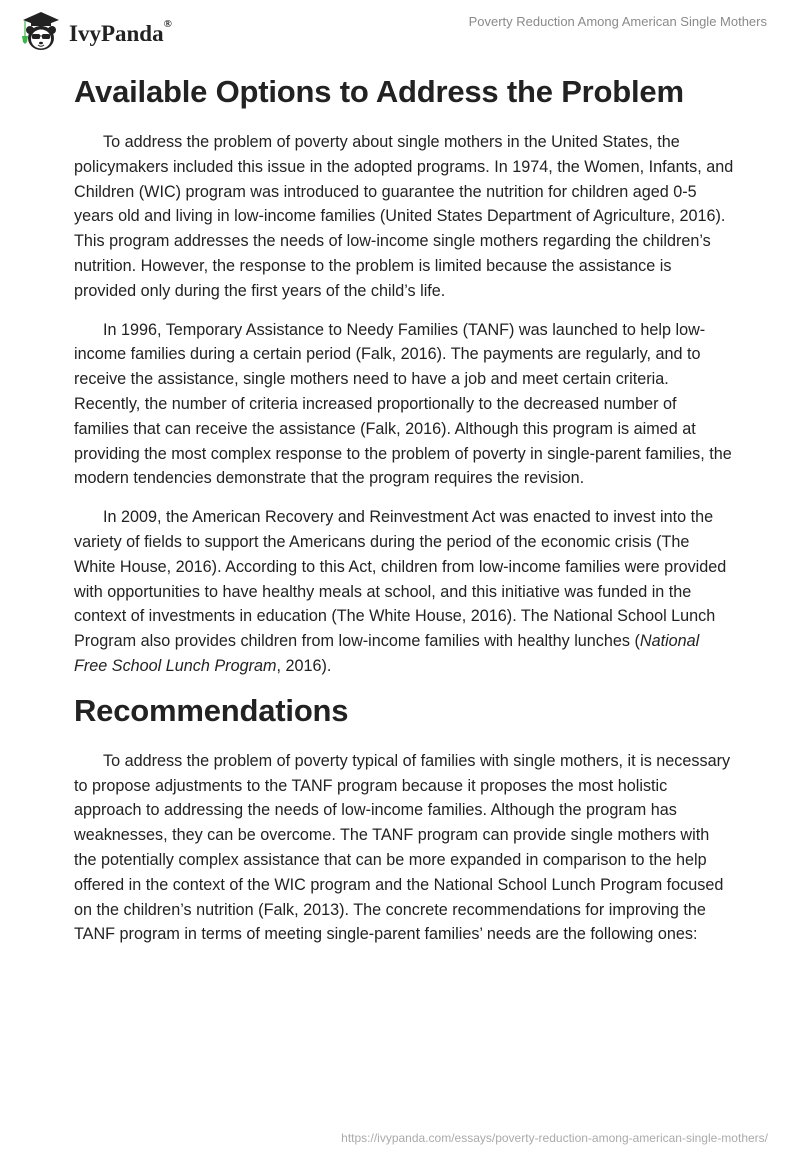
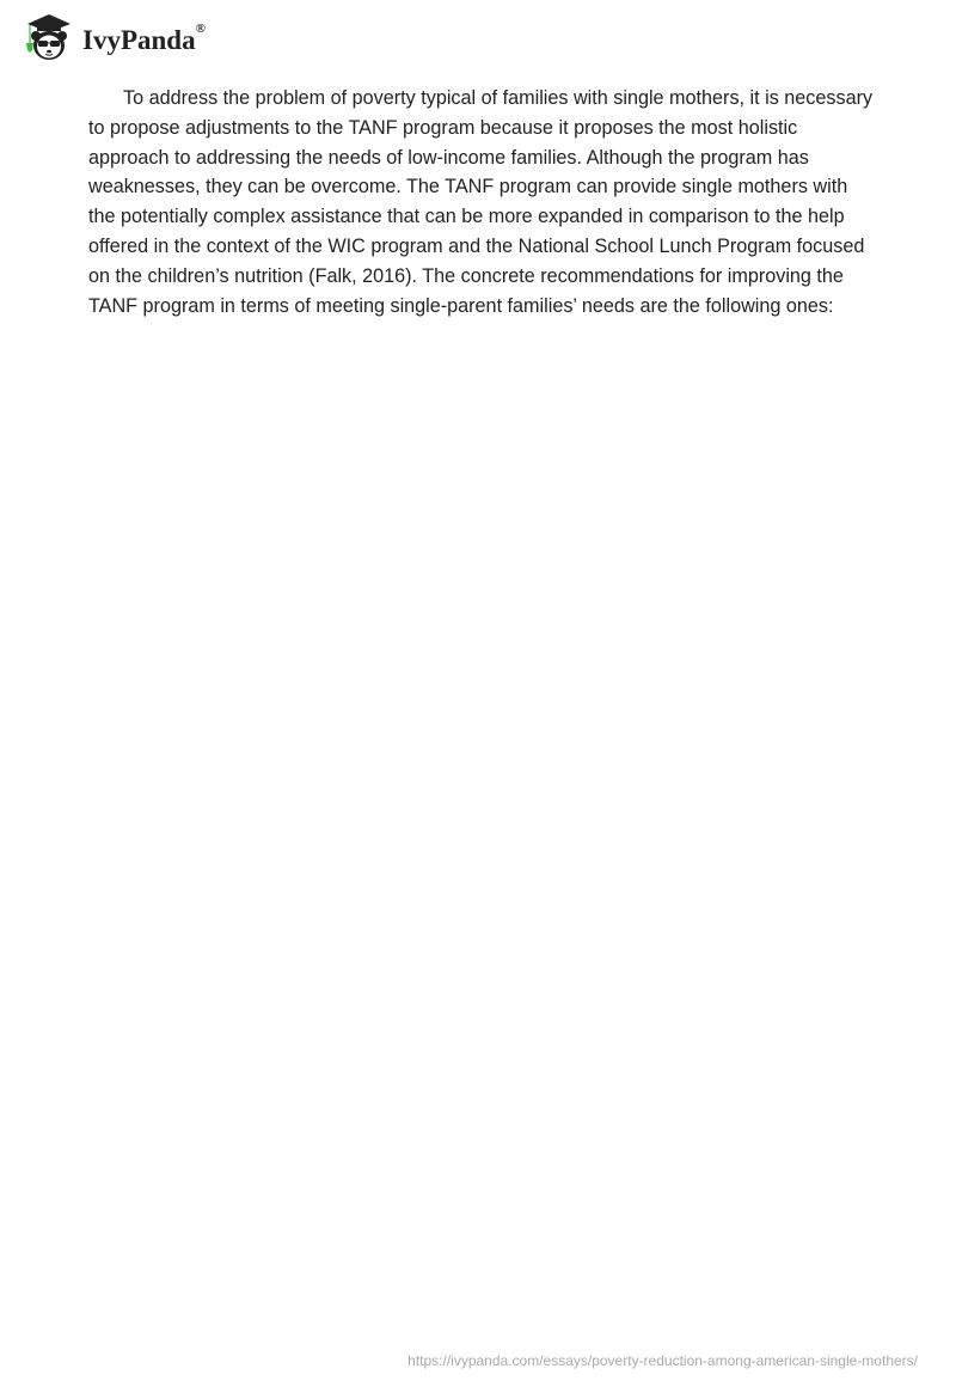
  IvyPanda®
- Poverty Reduction Among American Single Mothers
- Available Options to Address the Problem
- To address the problem of poverty about single mothers in the United States, the policymakers included this issue in the adopted programs. In 1974, the Women, Infants, and Children (WIC) program was introduced to guarantee the nutrition for children aged 0-5 years old and living in low-income families (United States Department of Agriculture, 2016). This program addresses the needs of low-income single mothers regarding the children’s nutrition. However, the response to the problem is limited because the assistance is provided only during the first years of the child’s life.
- In 1996, Temporary Assistance to Needy Families (TANF) was launched to help low-income families during a certain period (Falk, 2016). The payments are regularly, and to receive the assistance, single mothers need to have a job and meet certain criteria. Recently, the number of criteria increased proportionally to the decreased number of families that can receive the assistance (Falk, 2016). Although this program is aimed at providing the most complex response to the problem of poverty in single-parent families, the modern tendencies demonstrate that the program requires the revision.
- In 2009, the American Recovery and Reinvestment Act was enacted to invest into the variety of fields to support the Americans during the period of the economic crisis (The White House, 2016). According to this Act, children from low-income families were provided with opportunities to have healthy meals at school, and this initiative was funded in the context of investments in education (The White House, 2016). The National School Lunch Program also provides children from low-income families with healthy lunches (National Free School Lunch Program, 2016).
- Recommendations
- To address the problem of poverty typical of families with single mothers, it is necessary to propose adjustments to the TANF program because it proposes the most holistic approach to addressing the needs of low-income families. Although the program has weaknesses, they can be overcome. The TANF program can provide single mothers with the potentially complex assistance that can be more expanded in comparison to the help offered in the context of the WIC program and the National School Lunch Program focused on the children’s nutrition (Falk, 2013). The concrete recommendations for improving the TANF program in terms of meeting single-parent families’ needs are the following ones:
+ To address the problem of poverty typical of families with single mothers, it is necessary to propose adjustments to the TANF program because it proposes the most holistic approach to addressing the needs of low-income families. Although the program has weaknesses, they can be overcome. The TANF program can provide single mothers with the potentially complex assistance that can be more expanded in comparison to the help offered in the context of the WIC program and the National School Lunch Program focused on the children’s nutrition (Falk, 2016). The concrete recommendations for improving the TANF program in terms of meeting single-parent families’ needs are the following ones:
  https://ivypanda.com/essays/poverty-reduction-among-american-single-mothers/
